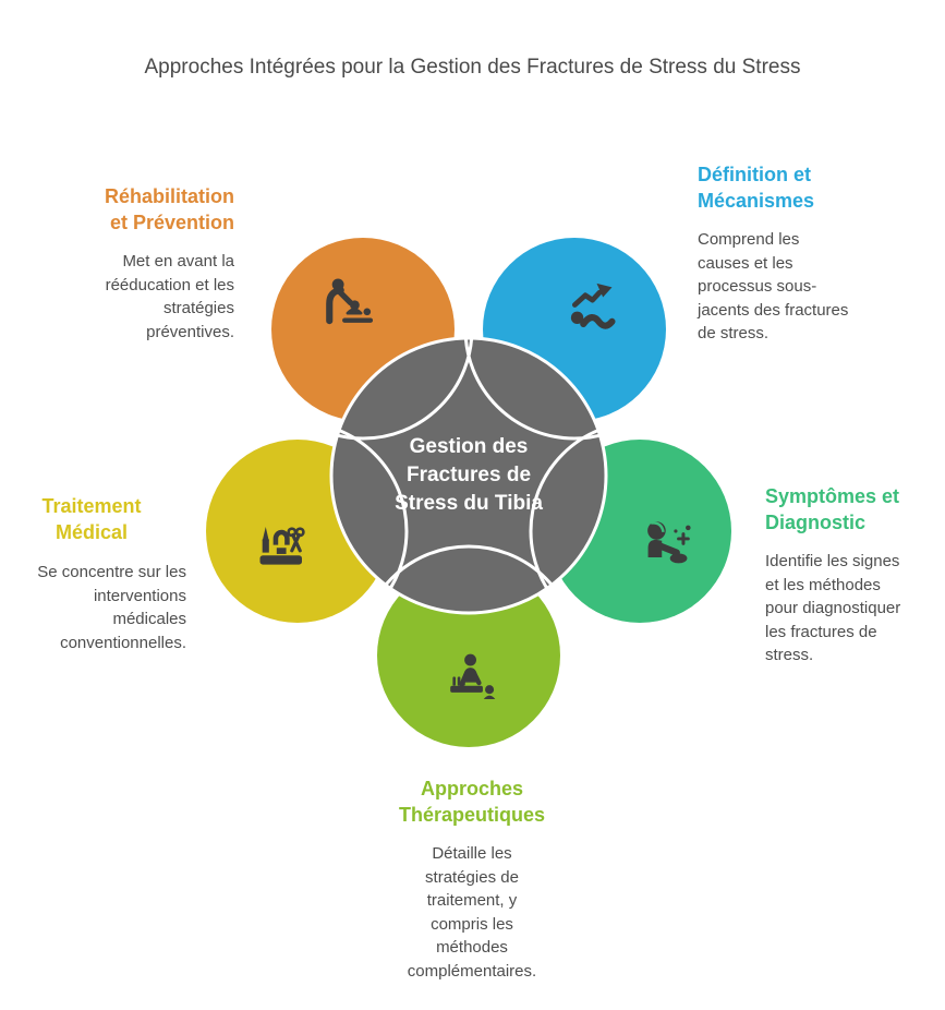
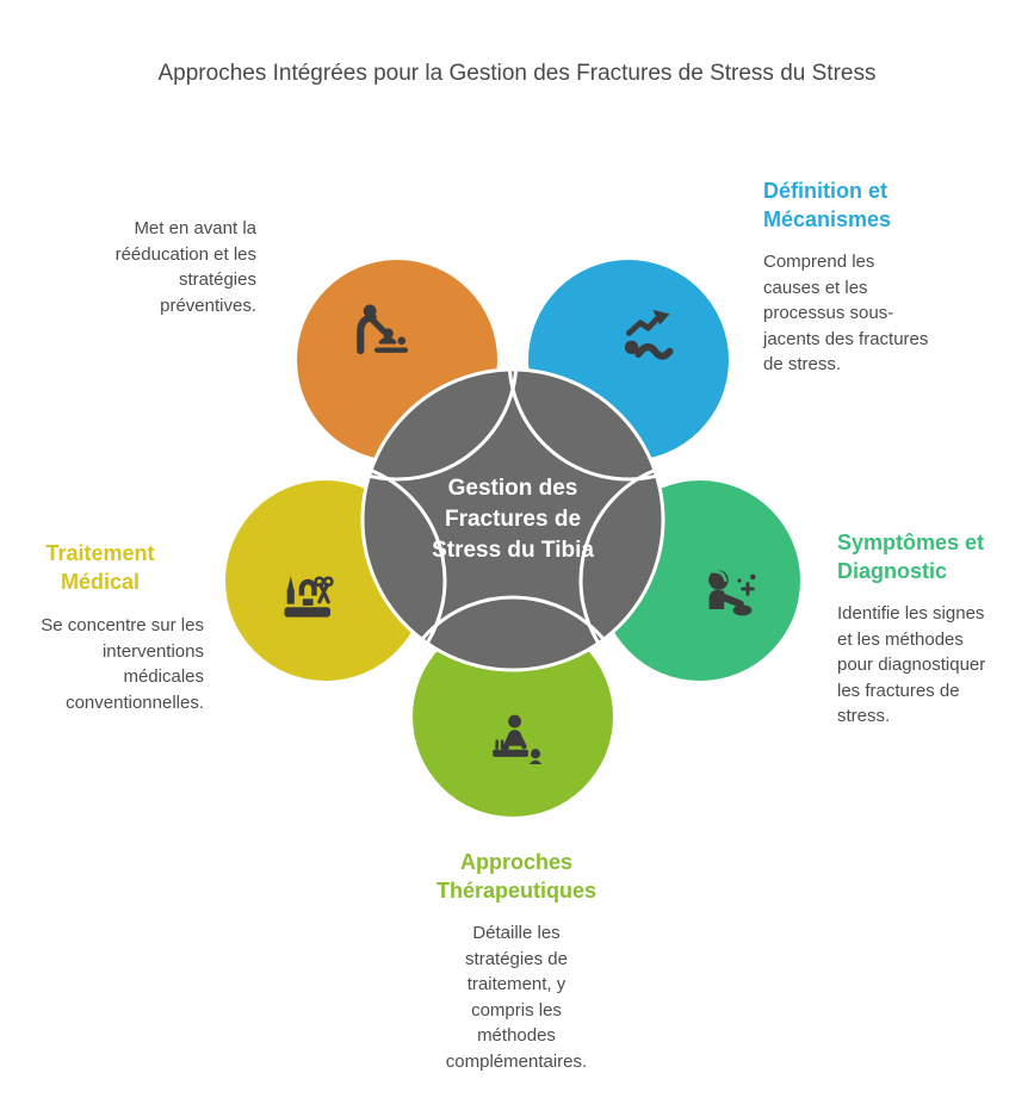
  Approches Intégrées pour la Gestion des Fractures de Stress du Stress
  Gestion des
  Fractures de
  Stress du Tibia
- Réhabilitation
- et Prévention
  Met en avant la
  rééducation et les
  stratégies
  préventives.
  Définition et
  Mécanismes
  Comprend les
  causes et les
  processus sous-
  jacents des fractures
  de stress.
  Traitement
  Médical
  Se concentre sur les
  interventions
  médicales
  conventionnelles.
  Symptômes et
  Diagnostic
  Identifie les signes
  et les méthodes
  pour diagnostiquer
  les fractures de
  stress.
  Approches
  Thérapeutiques
  Détaille les
  stratégies de
  traitement, y
  compris les
  méthodes
  complémentaires.
